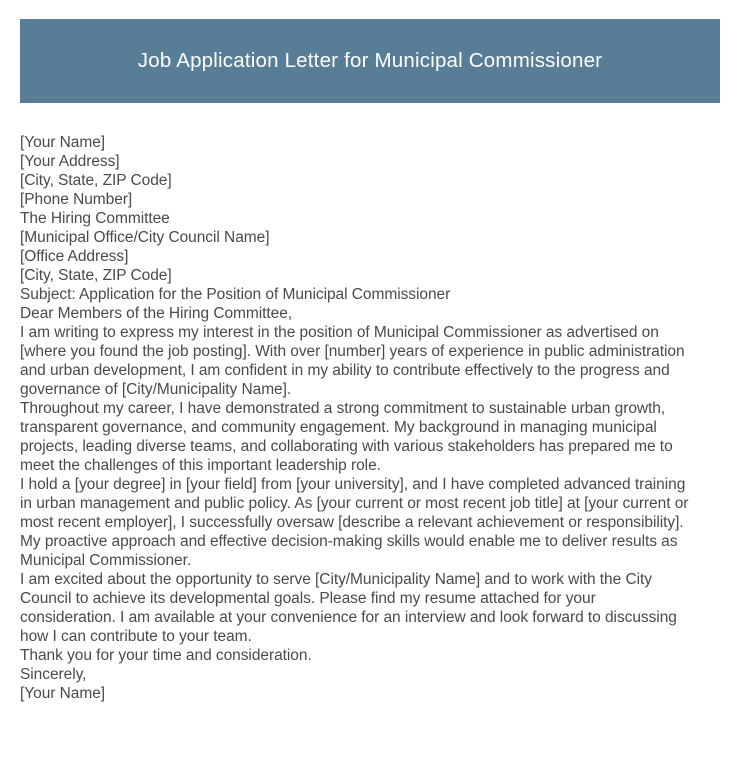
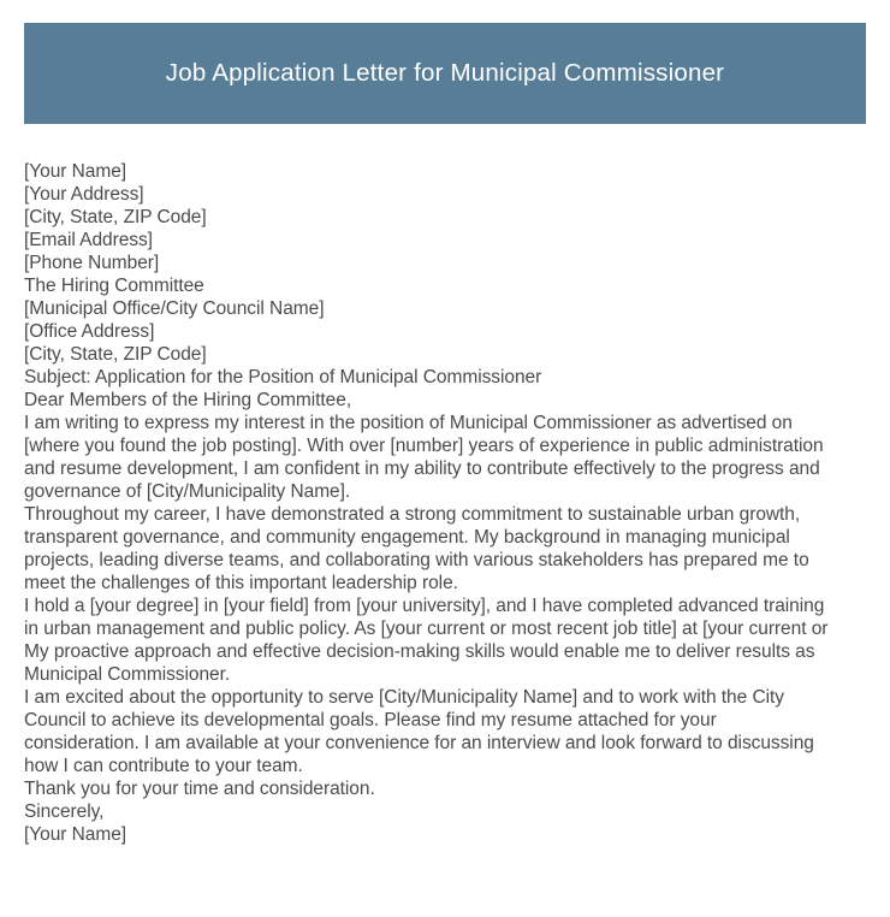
  Job Application Letter for Municipal Commissioner
  [Your Name]
  [Your Address]
  [City, State, ZIP Code]
+ [Email Address]
  [Phone Number]
  The Hiring Committee
  [Municipal Office/City Council Name]
  [Office Address]
  [City, State, ZIP Code]
  Subject: Application for the Position of Municipal Commissioner
  Dear Members of the Hiring Committee,
  I am writing to express my interest in the position of Municipal Commissioner as advertised on
  [where you found the job posting]. With over [number] years of experience in public administration
- and urban development, I am confident in my ability to contribute effectively to the progress and
+ and resume development, I am confident in my ability to contribute effectively to the progress and
  governance of [City/Municipality Name].
  Throughout my career, I have demonstrated a strong commitment to sustainable urban growth,
  transparent governance, and community engagement. My background in managing municipal
  projects, leading diverse teams, and collaborating with various stakeholders has prepared me to
  meet the challenges of this important leadership role.
  I hold a [your degree] in [your field] from [your university], and I have completed advanced training
  in urban management and public policy. As [your current or most recent job title] at [your current or
- most recent employer], I successfully oversaw [describe a relevant achievement or responsibility].
  My proactive approach and effective decision-making skills would enable me to deliver results as
  Municipal Commissioner.
  I am excited about the opportunity to serve [City/Municipality Name] and to work with the City
  Council to achieve its developmental goals. Please find my resume attached for your
  consideration. I am available at your convenience for an interview and look forward to discussing
  how I can contribute to your team.
  Thank you for your time and consideration.
  Sincerely,
  [Your Name]
